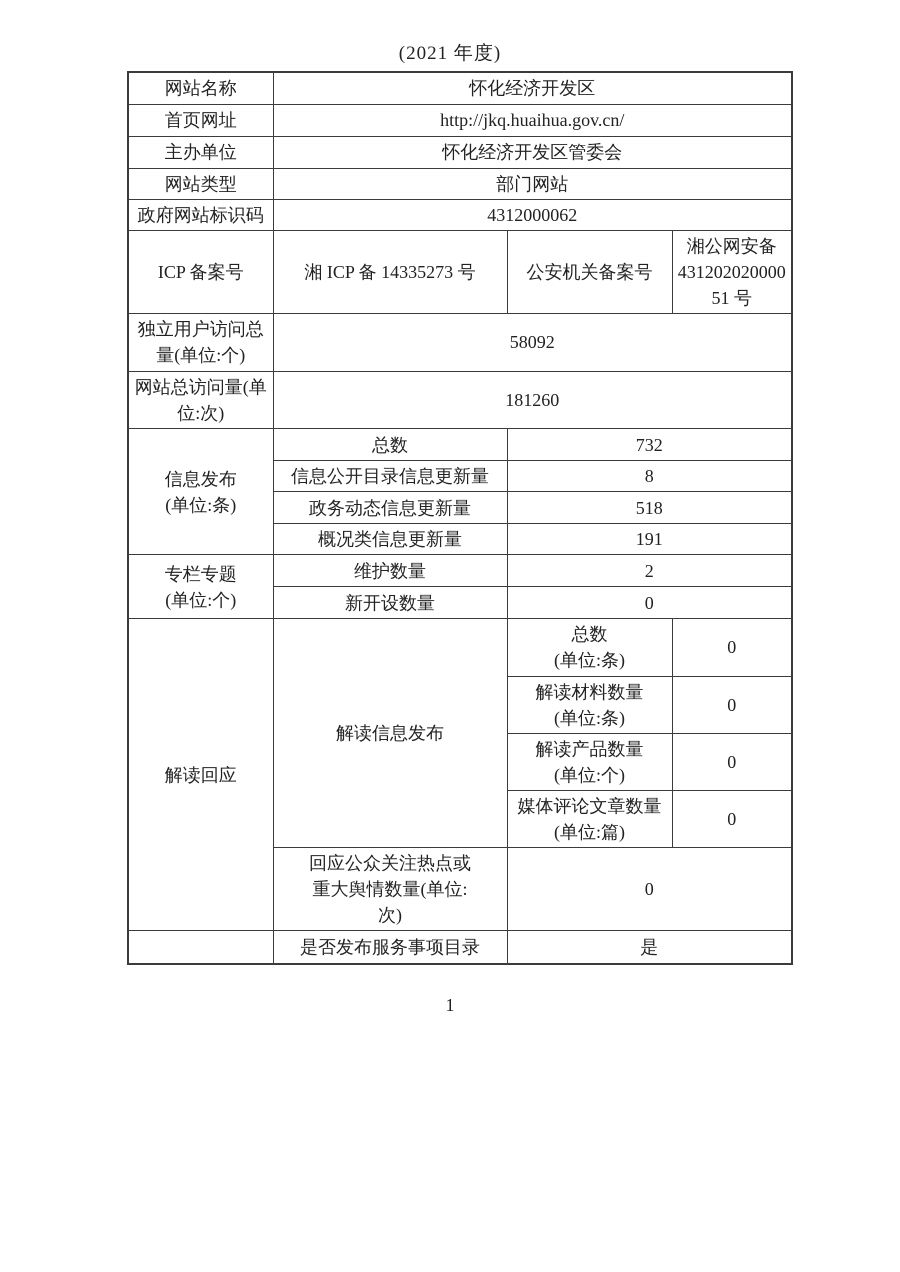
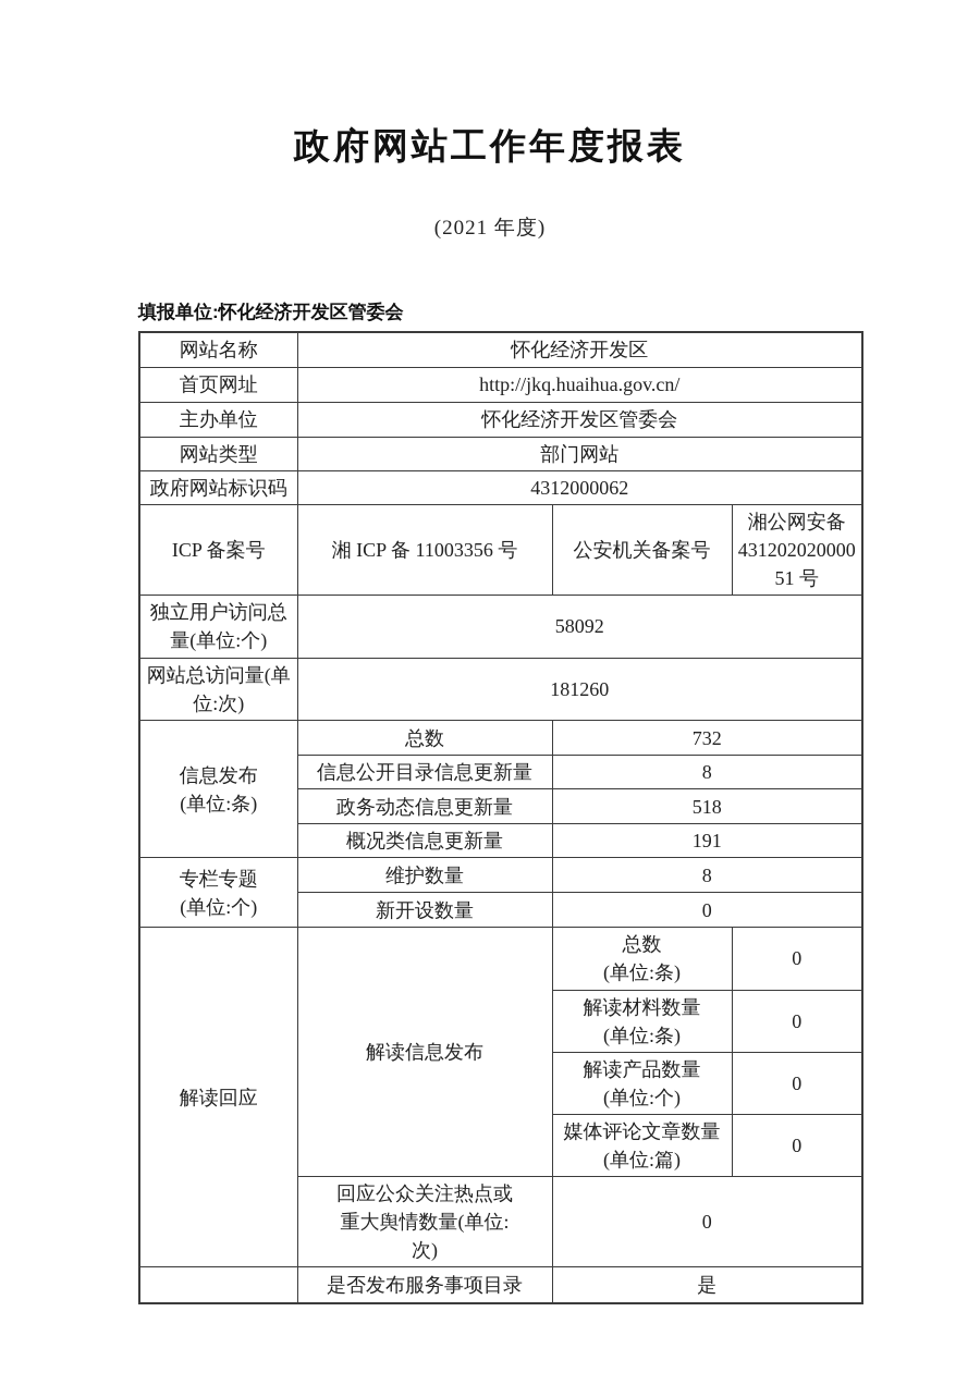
+ 政府网站工作年度报表
  (2021 年度)
+ 填报单位:怀化经济开发区管委会
  网站名称	怀化经济开发区
  首页网址	http://jkq.huaihua.gov.cn/
  主办单位	怀化经济开发区管委会
  网站类型	部门网站
  政府网站标识码	4312000062
- ICP 备案号	湘 ICP 备 14335273 号	公安机关备案号	湘公网安备 43120202000051 号
+ ICP 备案号	湘 ICP 备 11003356 号	公安机关备案号	湘公网安备 43120202000051 号
  独立用户访问总量(单位:个)	58092
  网站总访问量(单位:次)	181260
  信息发布 (单位:条)	总数	732
  信息公开目录信息更新量	8
  政务动态信息更新量	518
  概况类信息更新量	191
- 专栏专题 (单位:个)	维护数量	2
+ 专栏专题 (单位:个)	维护数量	8
  新开设数量	0
  解读回应	解读信息发布	总数 (单位:条)	0
  解读材料数量 (单位:条)	0
  解读产品数量 (单位:个)	0
  媒体评论文章数量 (单位:篇)	0
  回应公众关注热点或重大舆情数量(单位:次)	0
  	是否发布服务事项目录	是
- 1
